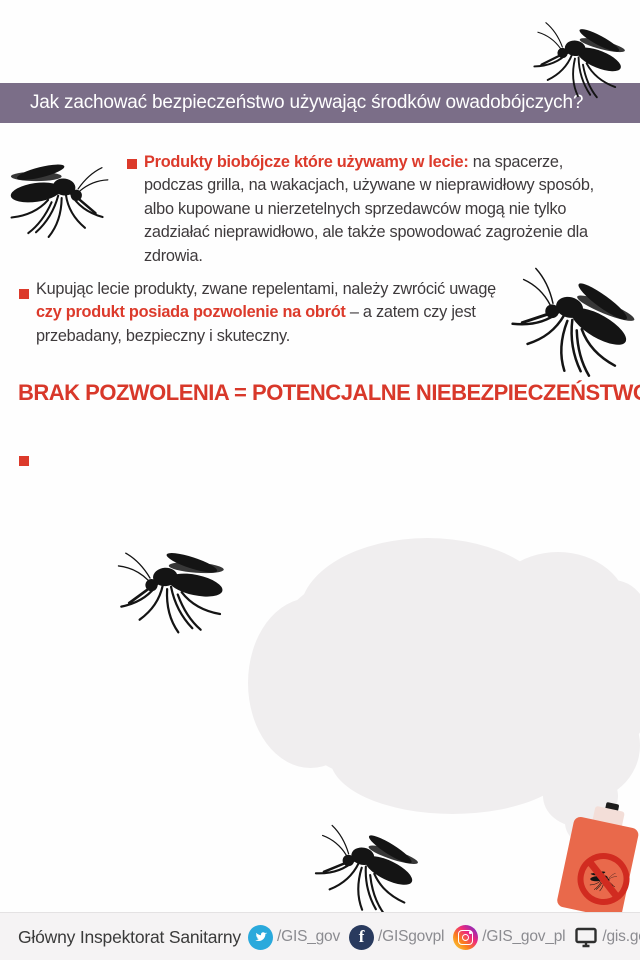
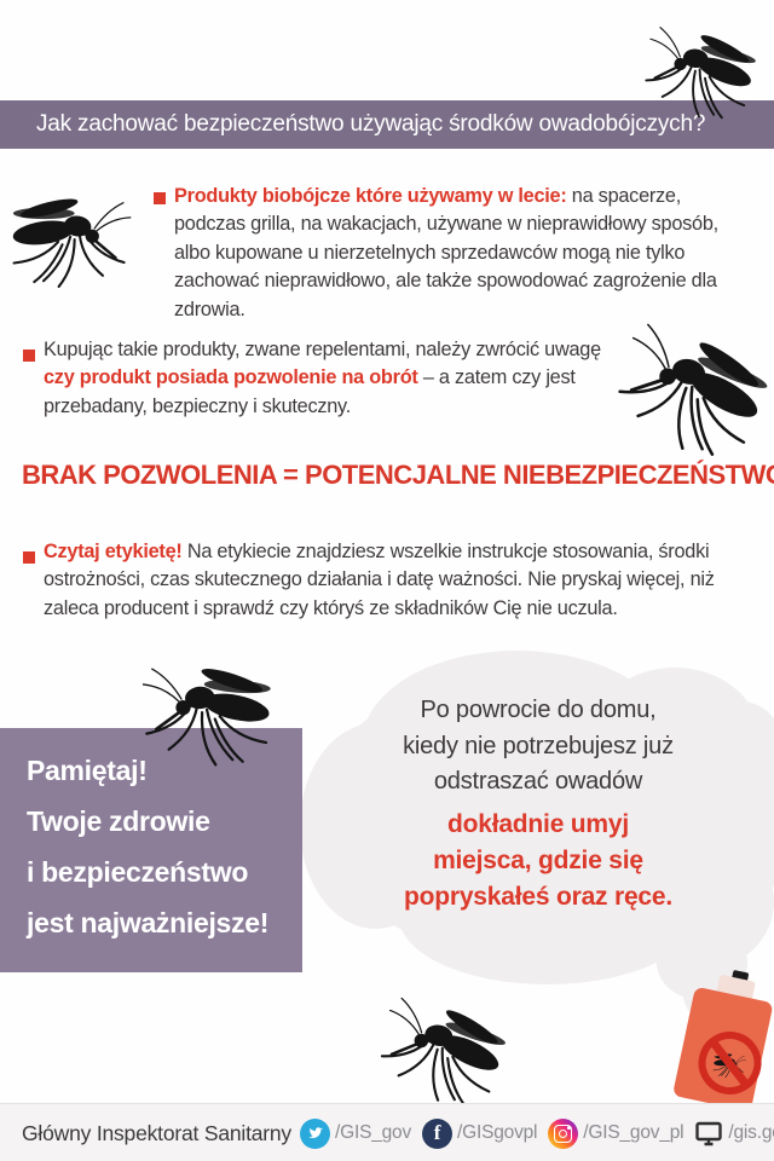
  Jak zachować bezpieczeństwo używając środków owadobójczych?
- Produkty biobójcze które używamy w lecie: na spacerze, podczas grilla, na wakacjach, używane w nieprawidłowy sposób, albo kupowane u nierzetelnych sprzedawców mogą nie tylko zadziałać nieprawidłowo, ale także spowodować zagrożenie dla zdrowia.
+ Produkty biobójcze które używamy w lecie: na spacerze, podczas grilla, na wakacjach, używane w nieprawidłowy sposób, albo kupowane u nierzetelnych sprzedawców mogą nie tylko zachować nieprawidłowo, ale także spowodować zagrożenie dla zdrowia.
- Kupując lecie produkty, zwane repelentami, należy zwrócić uwagę czy produkt posiada pozwolenie na obrót – a zatem czy jest przebadany, bezpieczny i skuteczny.
+ Kupując takie produkty, zwane repelentami, należy zwrócić uwagę czy produkt posiada pozwolenie na obrót – a zatem czy jest przebadany, bezpieczny i skuteczny.
  BRAK POZWOLENIA = POTENCJALNE NIEBEZPIECZEŃSTW
+ Czytaj etykietę! Na etykiecie znajdziesz wszelkie instrukcje stosowania, środki ostrożności, czas skutecznego działania i datę ważności. Nie pryskaj więcej, niż zaleca producent i sprawdź czy któryś ze składników Cię nie uczula.
+ Po powrocie do domu,
+ kiedy nie potrzebujesz już
+ odstraszać owadów
+ dokładnie umyj
+ miejsca, gdzie się
+ popryskałeś oraz ręce.
+ Pamiętaj!
+ Twoje zdrowie
+ i bezpieczeństwo
+ jest najważniejsze!
  Główny Inspektorat Sanitarny
  /GIS_gov
  f
  /GISgovpl
  /GIS_gov_pl
